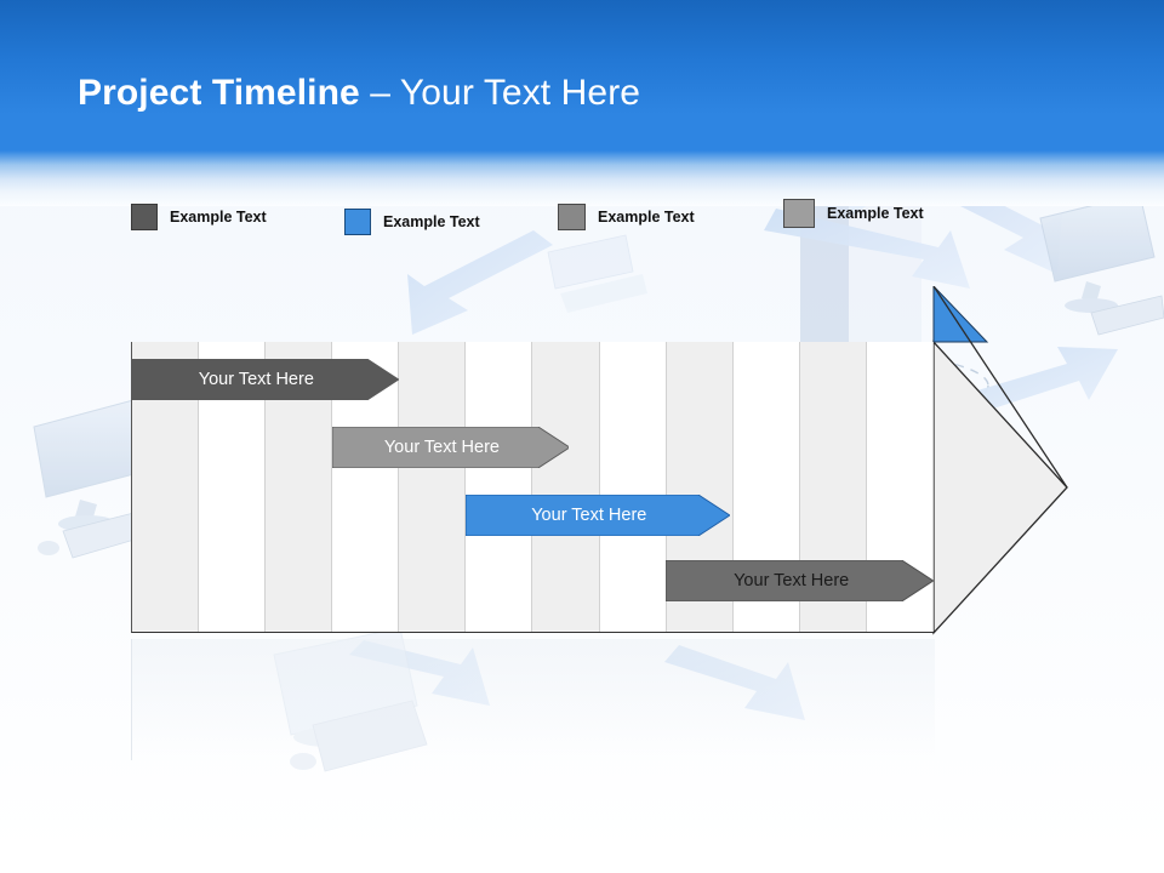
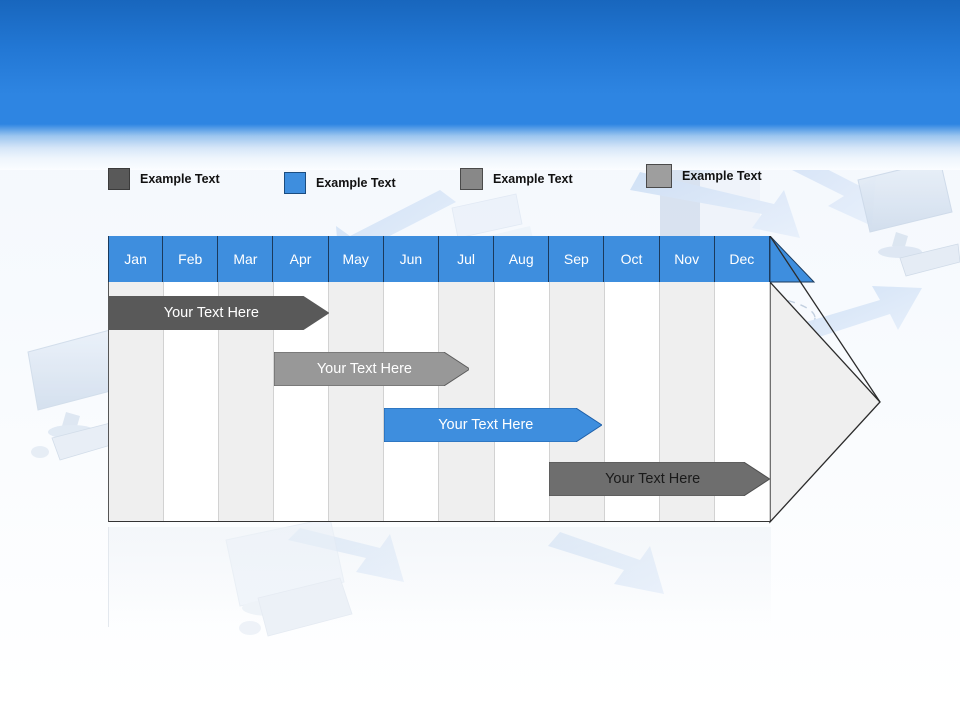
- Project Timeline – Your Text Here
  Example Text
  Example Text
  Example Text
  Example Text
+ Jan
+ Feb
+ Mar
+ Apr
+ May
+ Jun
+ Jul
+ Aug
+ Sep
+ Oct
+ Nov
+ Dec
  Your Text Here
  Your Text Here
  Your Text Here
  Your Text Here
